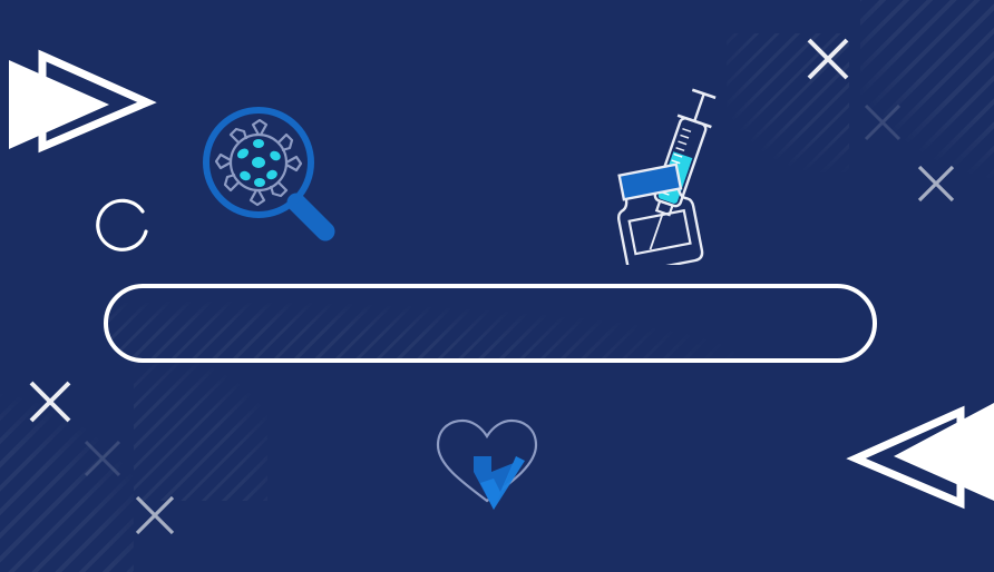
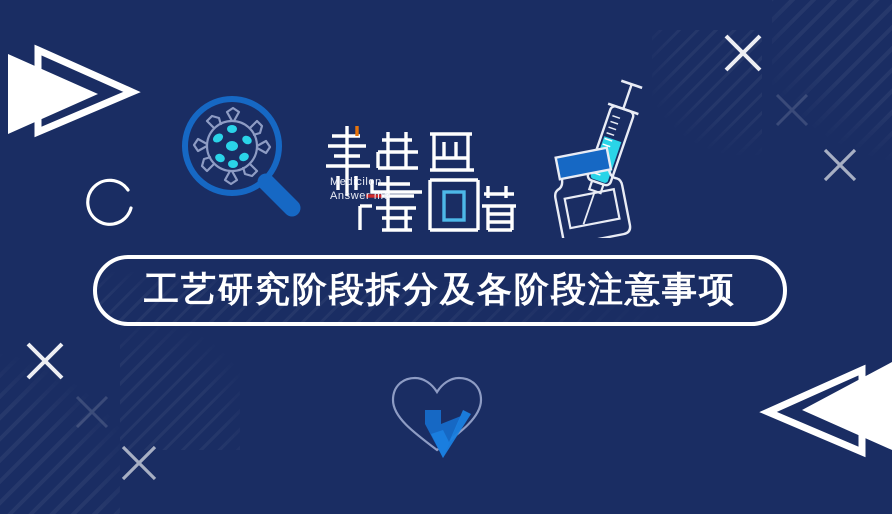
+ Medicilon
+ Answer me
+ 工艺研究阶段拆分及各阶段注意事项
